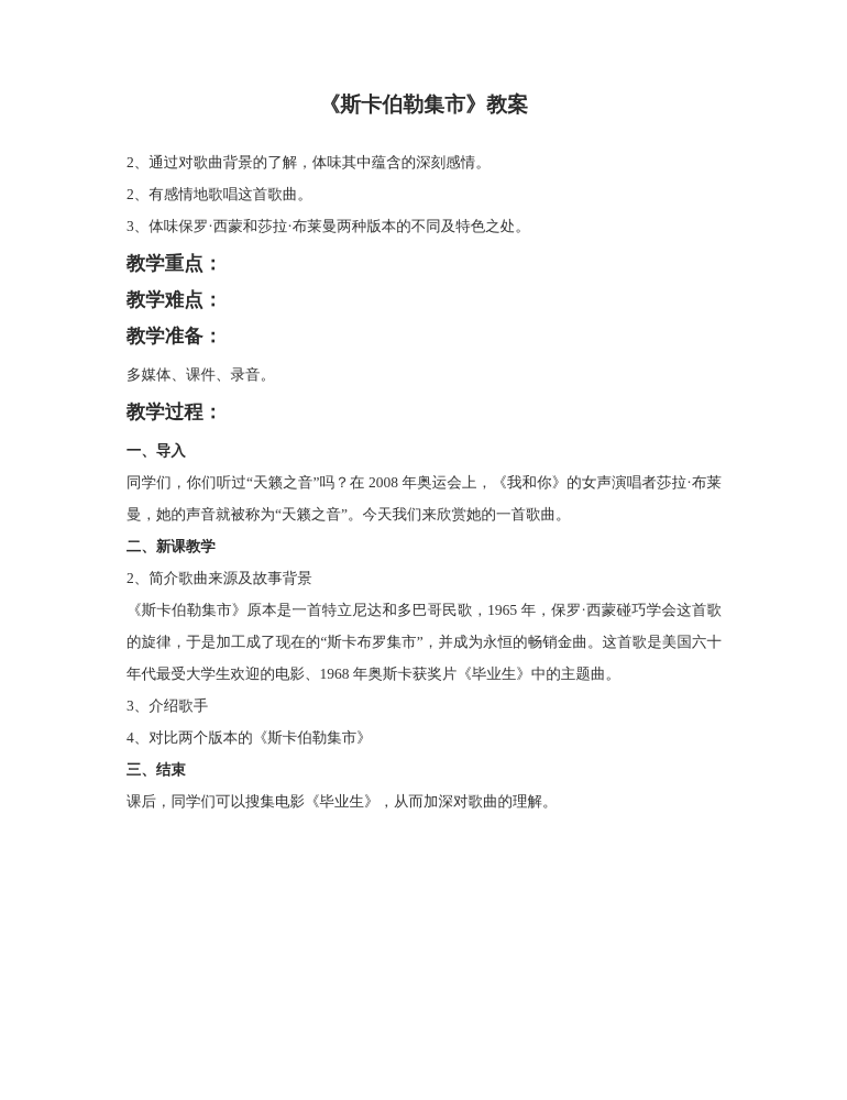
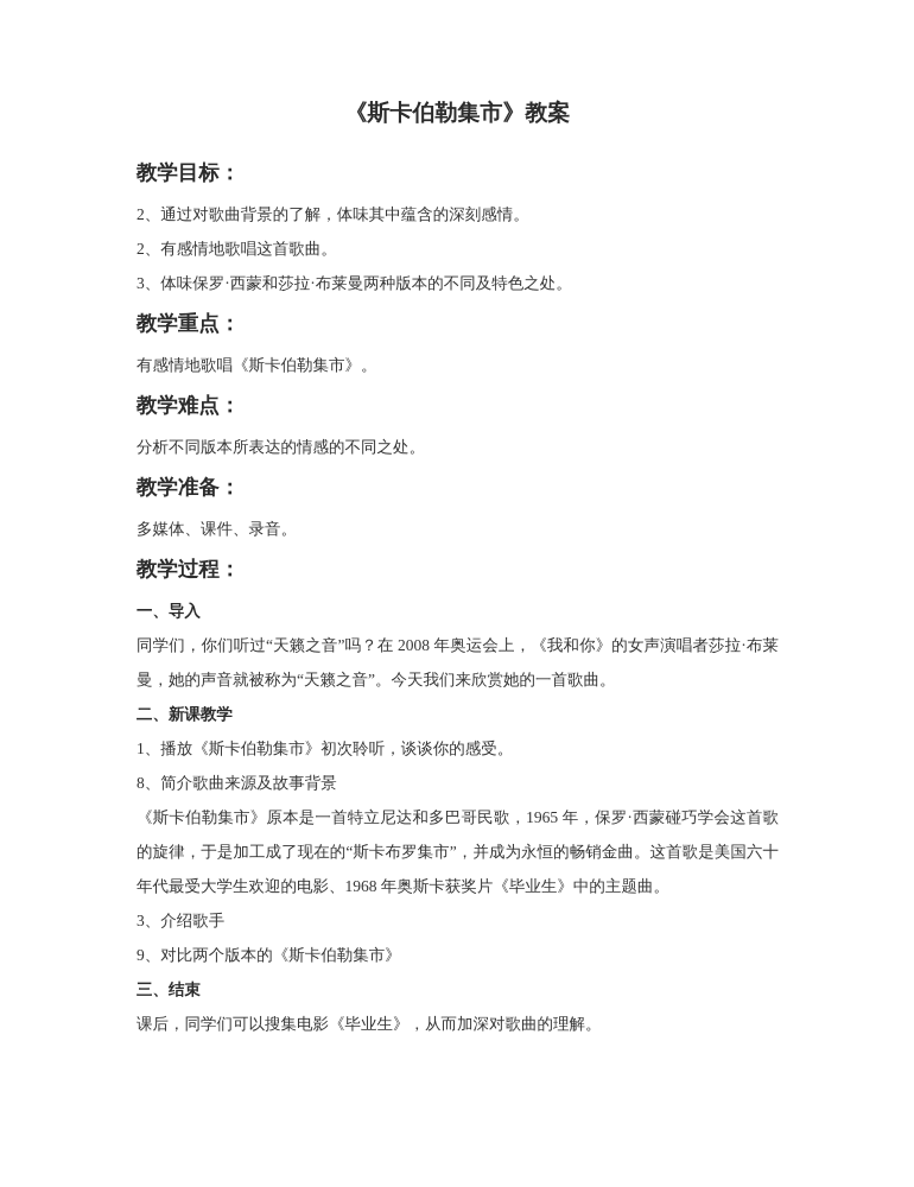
  《斯卡伯勒集市》教案
+ 教学目标：
  2、通过对歌曲背景的了解，体味其中蕴含的深刻感情。
  2、有感情地歌唱这首歌曲。
  3、体味保罗·西蒙和莎拉·布莱曼两种版本的不同及特色之处。
  教学重点：
+ 有感情地歌唱《斯卡伯勒集市》。
  教学难点：
+ 分析不同版本所表达的情感的不同之处。
  教学准备：
  多媒体、课件、录音。
  教学过程：
  一、导入
  同学们，你们听过“天籁之音”吗？在 2008 年奥运会上，《我和你》的女声演唱者莎拉·布莱曼，她的声音就被称为“天籁之音”。今天我们来欣赏她的一首歌曲。
  二、新课教学
+ 1、播放《斯卡伯勒集市》初次聆听，谈谈你的感受。
- 2、简介歌曲来源及故事背景
+ 8、简介歌曲来源及故事背景
  《斯卡伯勒集市》原本是一首特立尼达和多巴哥民歌，1965 年，保罗·西蒙碰巧学会这首歌的旋律，于是加工成了现在的“斯卡布罗集市”，并成为永恒的畅销金曲。这首歌是美国六十年代最受大学生欢迎的电影、1968 年奥斯卡获奖片《毕业生》中的主题曲。
  3、介绍歌手
- 4、对比两个版本的《斯卡伯勒集市》
+ 9、对比两个版本的《斯卡伯勒集市》
  三、结束
  课后，同学们可以搜集电影《毕业生》，从而加深对歌曲的理解。
